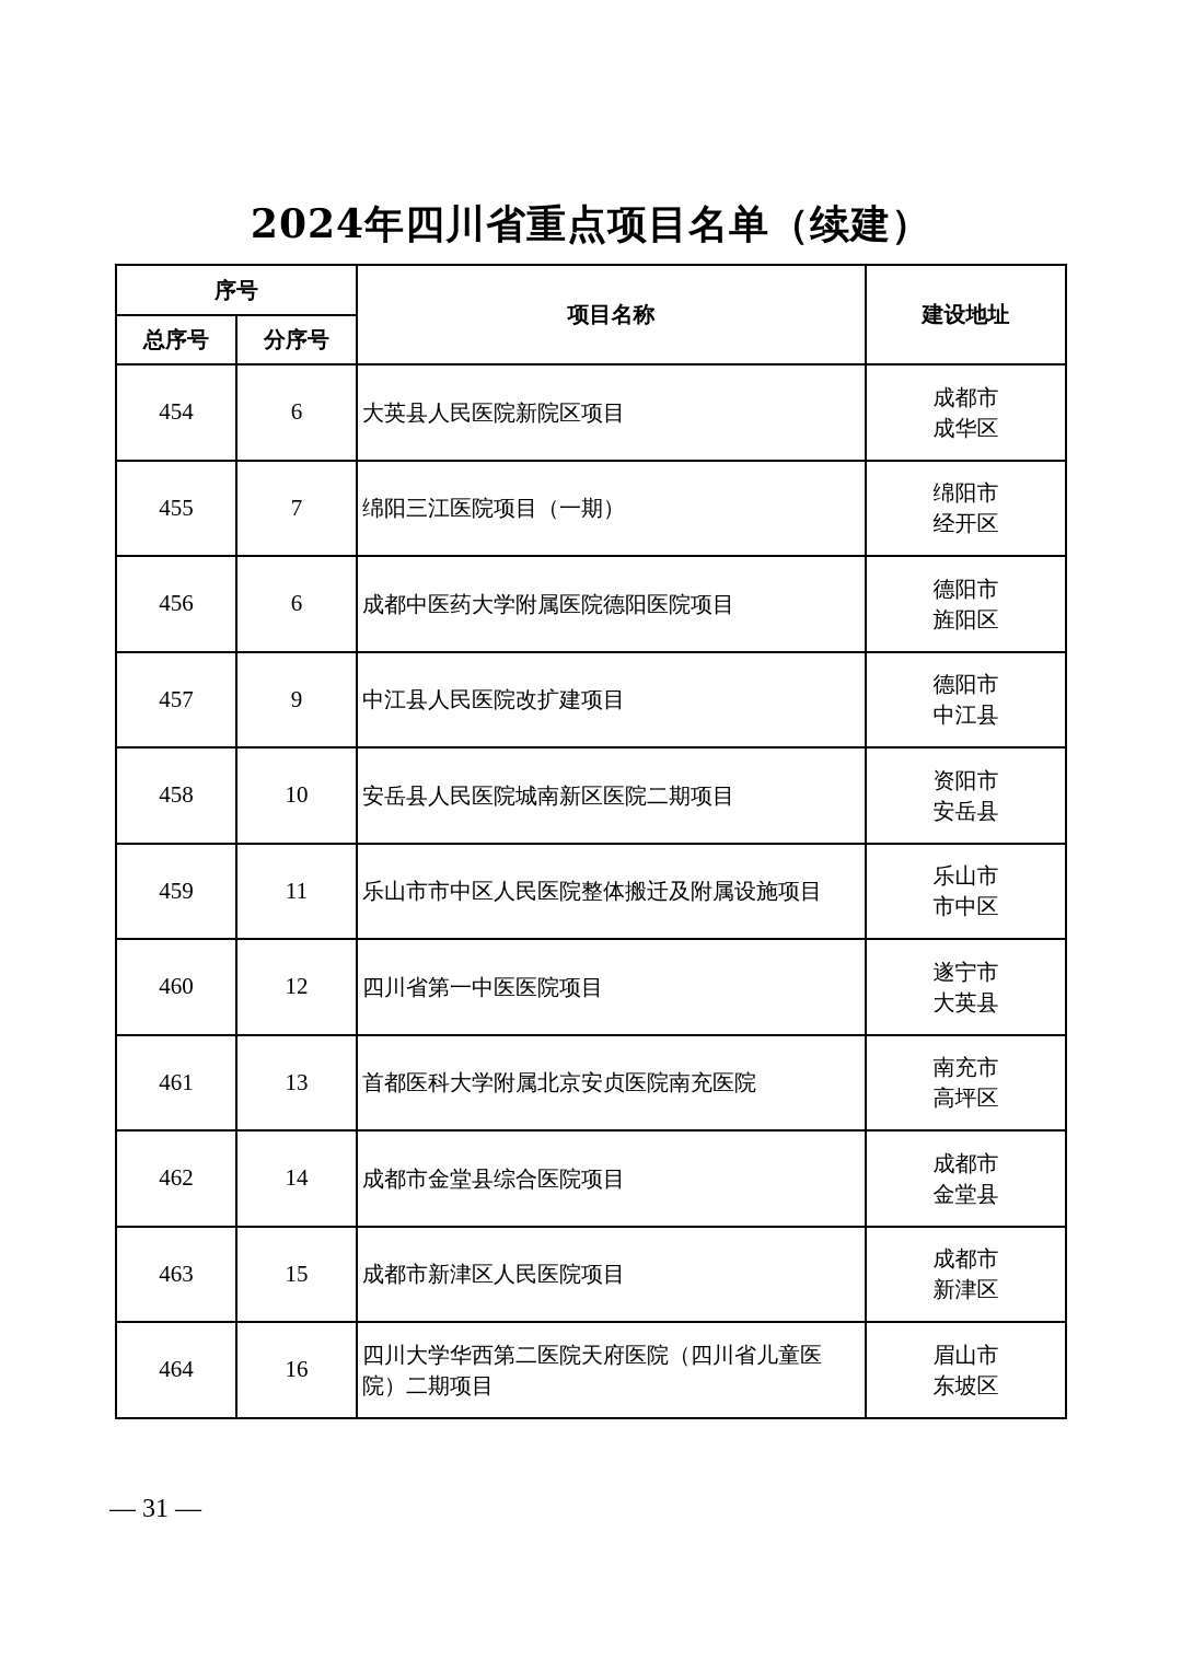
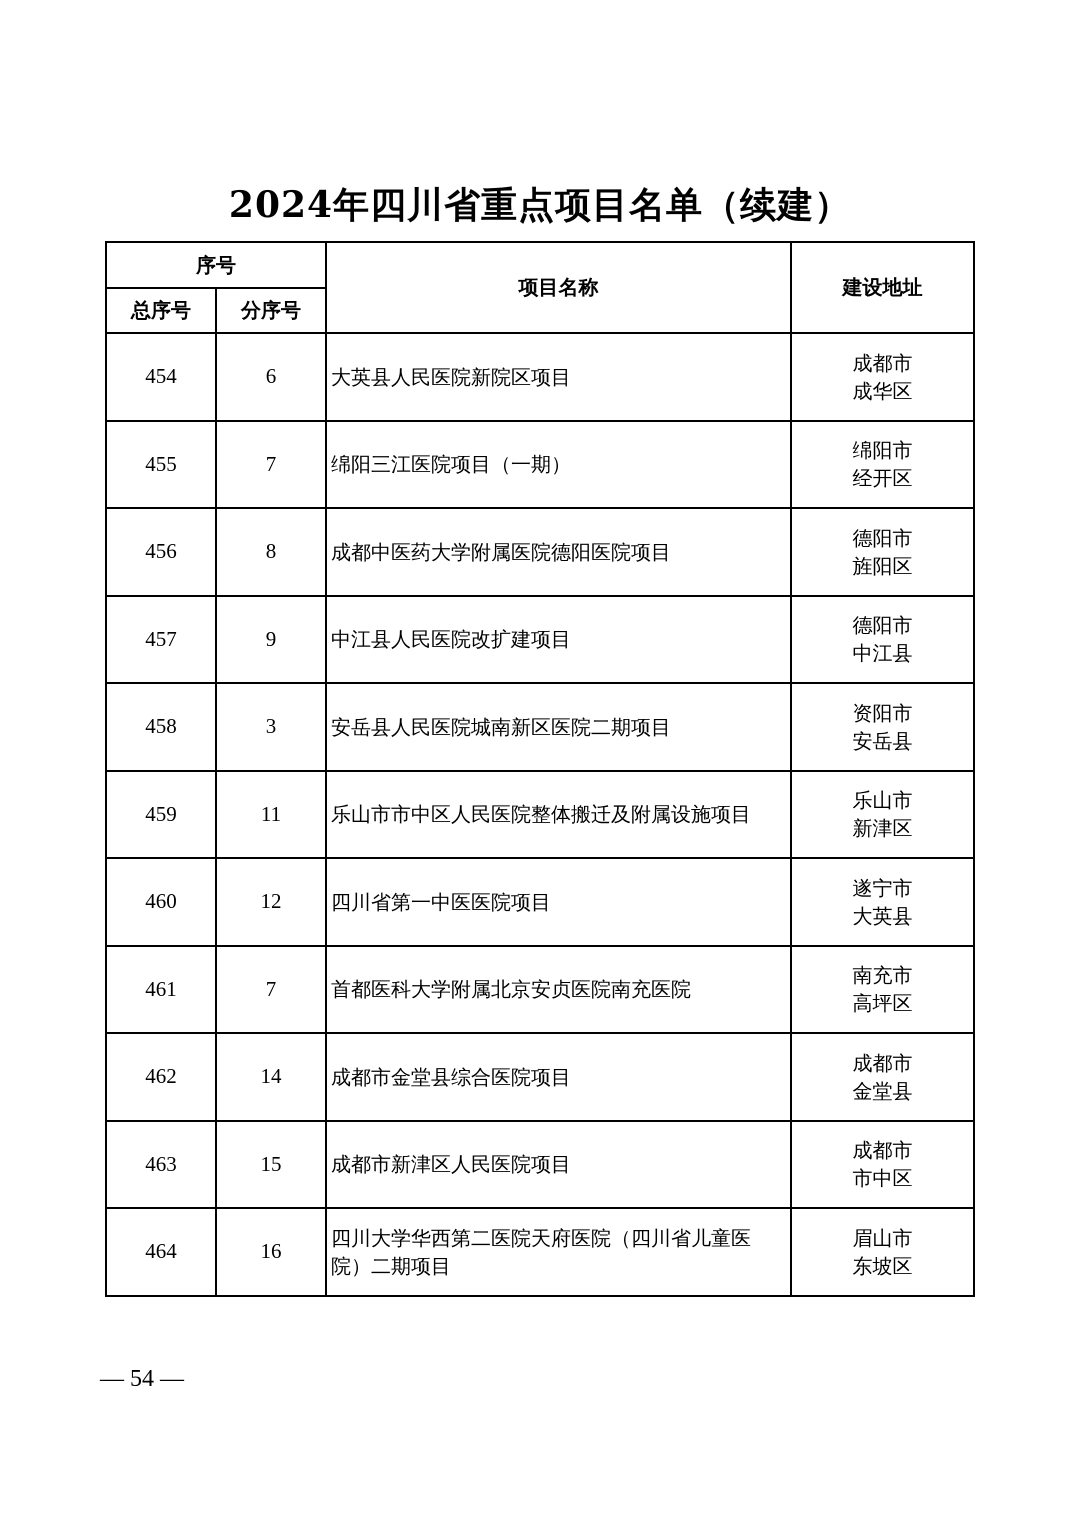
  2024年四川省重点项目名单（续建）
  序号	项目名称	建设地址
  总序号	分序号
  454	6	大英县人民医院新院区项目	成都市成华区
  455	7	绵阳三江医院项目（一期）	绵阳市经开区
- 456	6	成都中医药大学附属医院德阳医院项目	德阳市旌阳区
+ 456	8	成都中医药大学附属医院德阳医院项目	德阳市旌阳区
  457	9	中江县人民医院改扩建项目	德阳市中江县
- 458	10	安岳县人民医院城南新区医院二期项目	资阳市安岳县
+ 458	3	安岳县人民医院城南新区医院二期项目	资阳市安岳县
- 459	11	乐山市市中区人民医院整体搬迁及附属设施项目	乐山市市中区
+ 459	11	乐山市市中区人民医院整体搬迁及附属设施项目	乐山市新津区
  460	12	四川省第一中医医院项目	遂宁市大英县
- 461	13	首都医科大学附属北京安贞医院南充医院	南充市高坪区
+ 461	7	首都医科大学附属北京安贞医院南充医院	南充市高坪区
  462	14	成都市金堂县综合医院项目	成都市金堂县
- 463	15	成都市新津区人民医院项目	成都市新津区
+ 463	15	成都市新津区人民医院项目	成都市市中区
  464	16	四川大学华西第二医院天府医院（四川省儿童医院）二期项目	眉山市东坡区
- — 31 —
+ — 54 —
